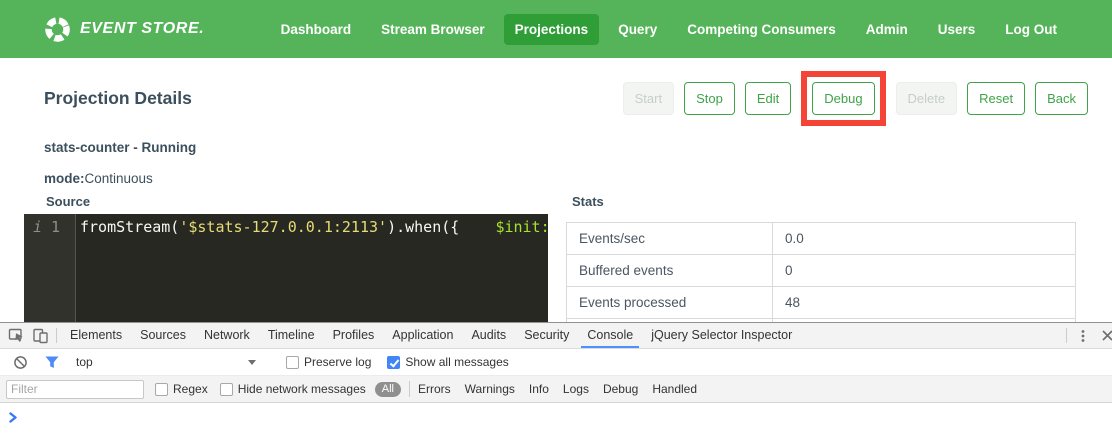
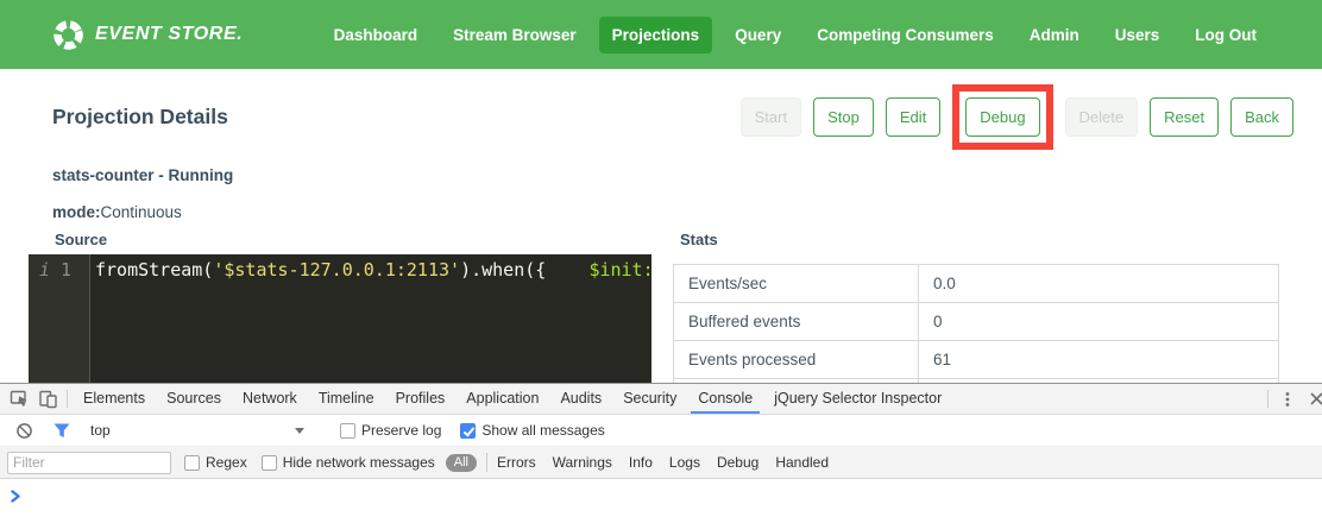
  EVENT STORE.
  Dashboard
  Stream Browser
  Projections
  Query
  Competing Consumers
  Admin
  Users
  Log Out
  Projection Details
  Start
  Stop
  Edit
  Debug
  Delete
  Reset
  Back
  stats-counter - Running
  mode:Continuous
  Source
  i
  1
  fromStream('$stats-127.0.0.1:2113').when({ $init:
  Stats
  Events/sec	0.0
  Buffered events	0
- Events processed	48
+ Events processed	61
  Elements
  Sources
  Network
  Timeline
  Profiles
  Application
  Audits
  Security
  Console
  jQuery Selector Inspector
  top
  Preserve log
  Show all messages
  Filter
  Regex
  Hide network messages
  All
  Errors
  Warnings
  Info
  Logs
  Debug
  Handled
